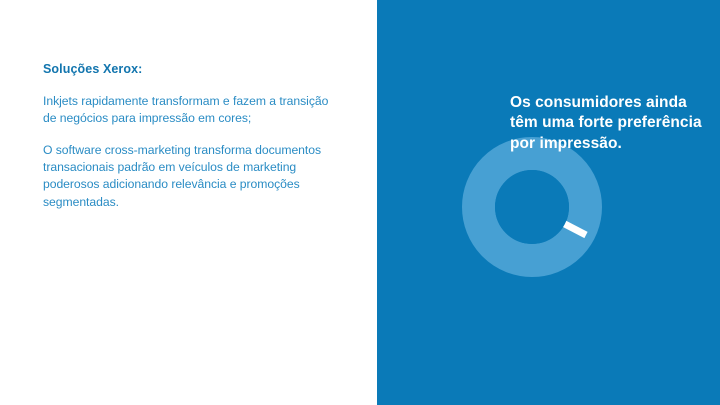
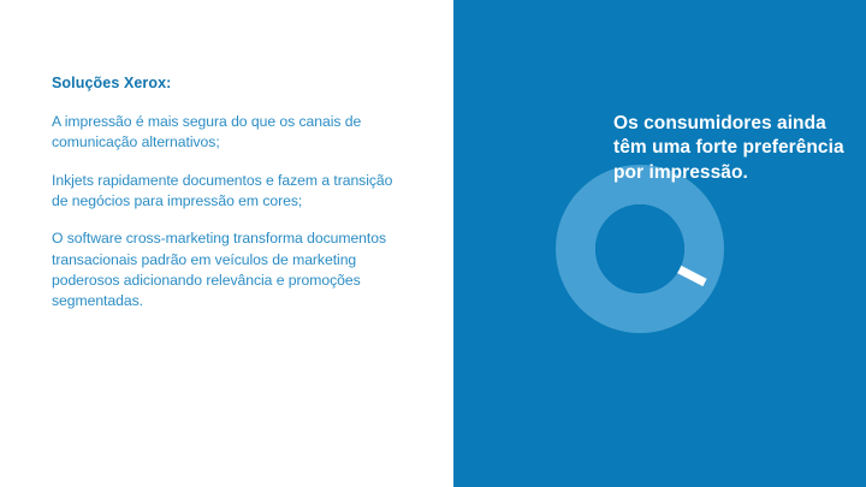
  Soluções Xerox:
+ A impressão é mais segura do que os canais de comunicação alternativos;
- Inkjets rapidamente transformam e fazem a transição de negócios para impressão em cores;
+ Inkjets rapidamente documentos e fazem a transição de negócios para impressão em cores;
  O software cross-marketing transforma documentos transacionais padrão em veículos de marketing poderosos adicionando relevância e promoções segmentadas.
  Os consumidores ainda têm uma forte preferência por impressão.
